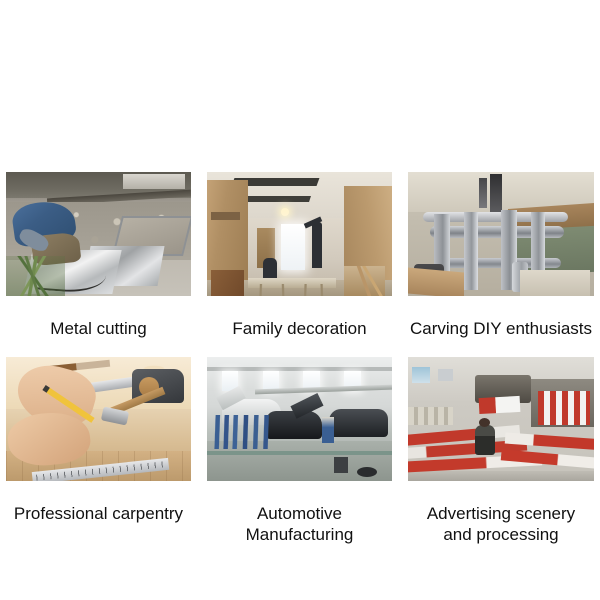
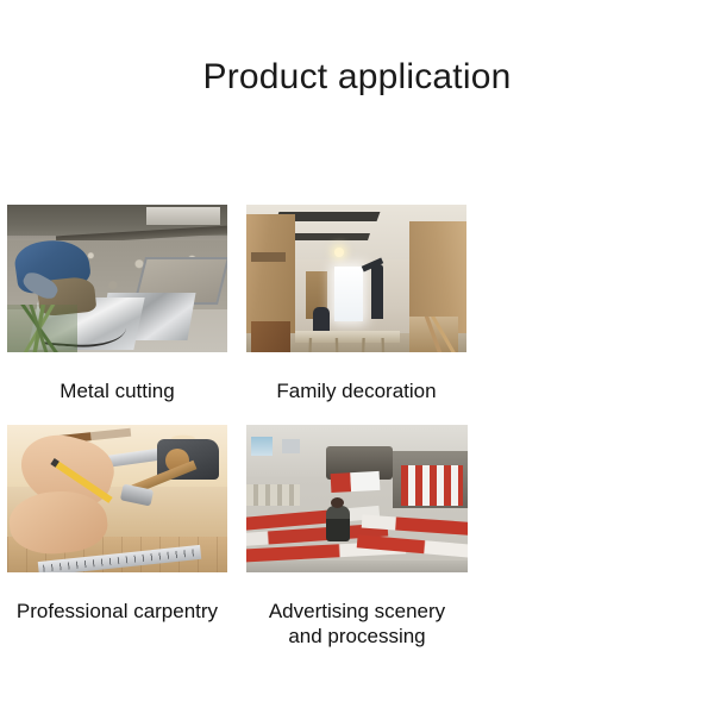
+ Product application
  Metal cutting
  Family decoration
- Carving DIY enthusiasts
  Professional carpentry
- Automotive Manufacturing
  Advertising scenery
  and processing
